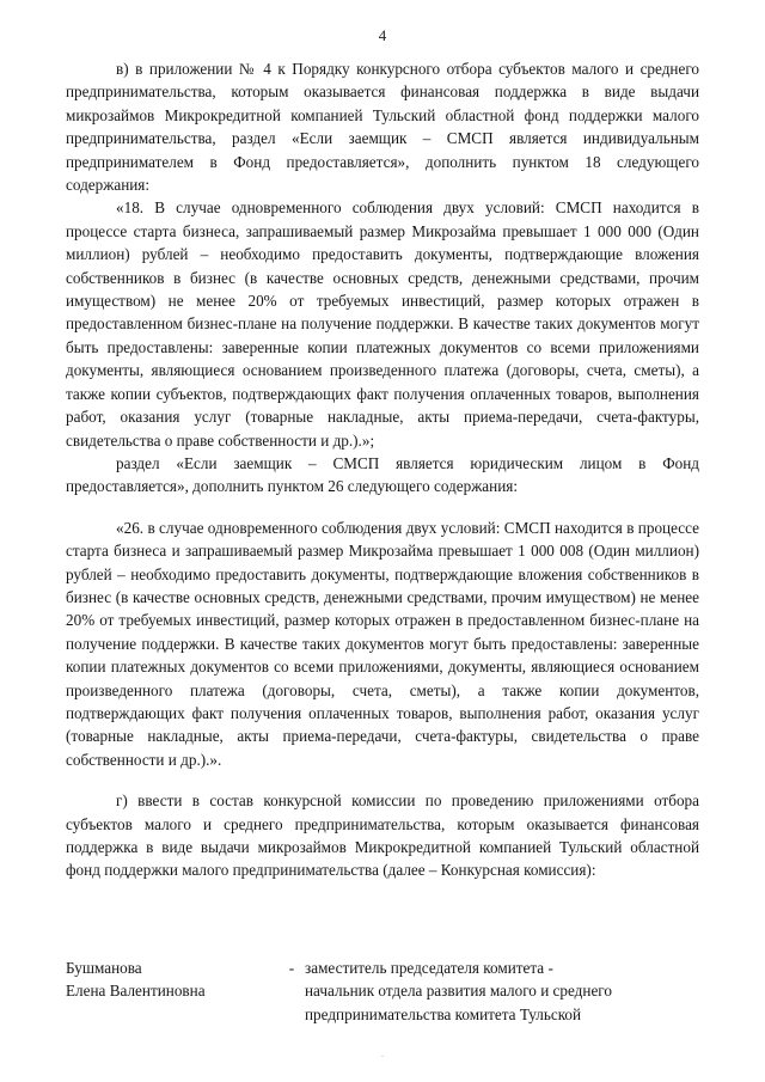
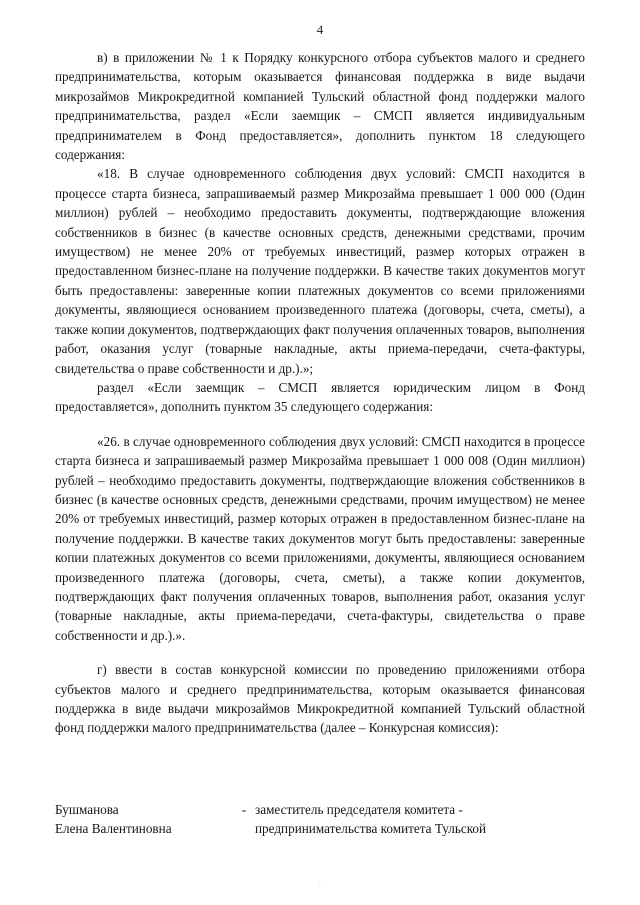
  4
- в) в приложении № 4 к Порядку конкурсного отбора субъектов малого и среднего предпринимательства, которым оказывается финансовая поддержка в виде выдачи микрозаймов Микрокредитной компанией Тульский областной фонд поддержки малого предпринимательства, раздел «Если заемщик – СМСП является индивидуальным предпринимателем в Фонд предоставляется», дополнить пунктом 18 следующего содержания:
+ в) в приложении № 1 к Порядку конкурсного отбора субъектов малого и среднего предпринимательства, которым оказывается финансовая поддержка в виде выдачи микрозаймов Микрокредитной компанией Тульский областной фонд поддержки малого предпринимательства, раздел «Если заемщик – СМСП является индивидуальным предпринимателем в Фонд предоставляется», дополнить пунктом 18 следующего содержания:
- «18. В случае одновременного соблюдения двух условий: СМСП находится в процессе старта бизнеса, запрашиваемый размер Микрозайма превышает 1 000 000 (Один миллион) рублей – необходимо предоставить документы, подтверждающие вложения собственников в бизнес (в качестве основных средств, денежными средствами, прочим имуществом) не менее 20% от требуемых инвестиций, размер которых отражен в предоставленном бизнес-плане на получение поддержки. В качестве таких документов могут быть предоставлены: заверенные копии платежных документов со всеми приложениями документы, являющиеся основанием произведенного платежа (договоры, счета, сметы), а также копии субъектов, подтверждающих факт получения оплаченных товаров, выполнения работ, оказания услуг (товарные накладные, акты приема-передачи, счета-фактуры, свидетельства о праве собственности и др.).»;
+ «18. В случае одновременного соблюдения двух условий: СМСП находится в процессе старта бизнеса, запрашиваемый размер Микрозайма превышает 1 000 000 (Один миллион) рублей – необходимо предоставить документы, подтверждающие вложения собственников в бизнес (в качестве основных средств, денежными средствами, прочим имуществом) не менее 20% от требуемых инвестиций, размер которых отражен в предоставленном бизнес-плане на получение поддержки. В качестве таких документов могут быть предоставлены: заверенные копии платежных документов со всеми приложениями документы, являющиеся основанием произведенного платежа (договоры, счета, сметы), а также копии документов, подтверждающих факт получения оплаченных товаров, выполнения работ, оказания услуг (товарные накладные, акты приема-передачи, счета-фактуры, свидетельства о праве собственности и др.).»;
- раздел «Если заемщик – СМСП является юридическим лицом в Фонд предоставляется», дополнить пунктом 26 следующего содержания:
+ раздел «Если заемщик – СМСП является юридическим лицом в Фонд предоставляется», дополнить пунктом 35 следующего содержания:
  «26. в случае одновременного соблюдения двух условий: СМСП находится в процессе старта бизнеса и запрашиваемый размер Микрозайма превышает 1 000 008 (Один миллион) рублей – необходимо предоставить документы, подтверждающие вложения собственников в бизнес (в качестве основных средств, денежными средствами, прочим имуществом) не менее 20% от требуемых инвестиций, размер которых отражен в предоставленном бизнес-плане на получение поддержки. В качестве таких документов могут быть предоставлены: заверенные копии платежных документов со всеми приложениями, документы, являющиеся основанием произведенного платежа (договоры, счета, сметы), а также копии документов, подтверждающих факт получения оплаченных товаров, выполнения работ, оказания услуг (товарные накладные, акты приема-передачи, счета-фактуры, свидетельства о праве собственности и др.).».
  г) ввести в состав конкурсной комиссии по проведению приложениями отбора субъектов малого и среднего предпринимательства, которым оказывается финансовая поддержка в виде выдачи микрозаймов Микрокредитной компанией Тульский областной фонд поддержки малого предпринимательства (далее – Конкурсная комиссия):
  Бушманова
  Елена Валентиновна
  -
  заместитель председателя комитета -
- начальник отдела развития малого и среднего
  предпринимательства комитета Тульской
  .
